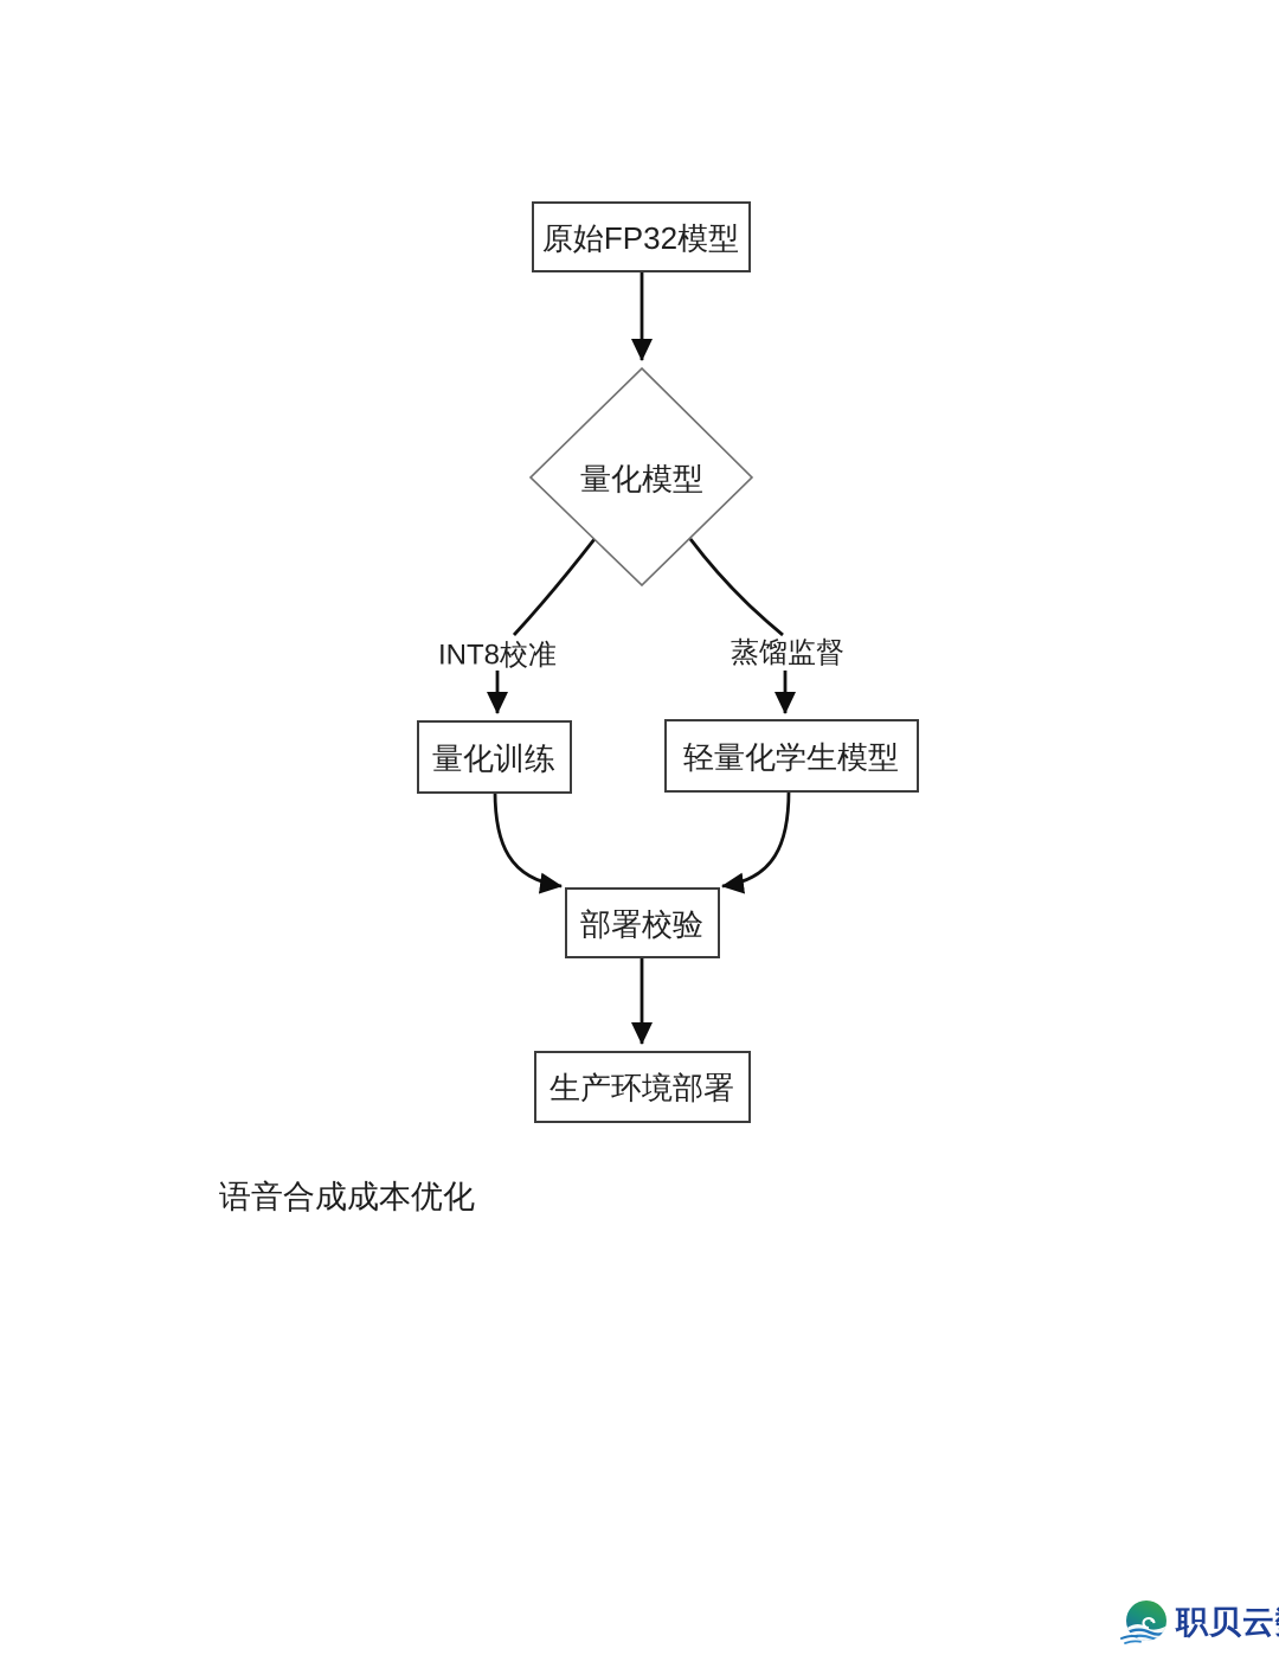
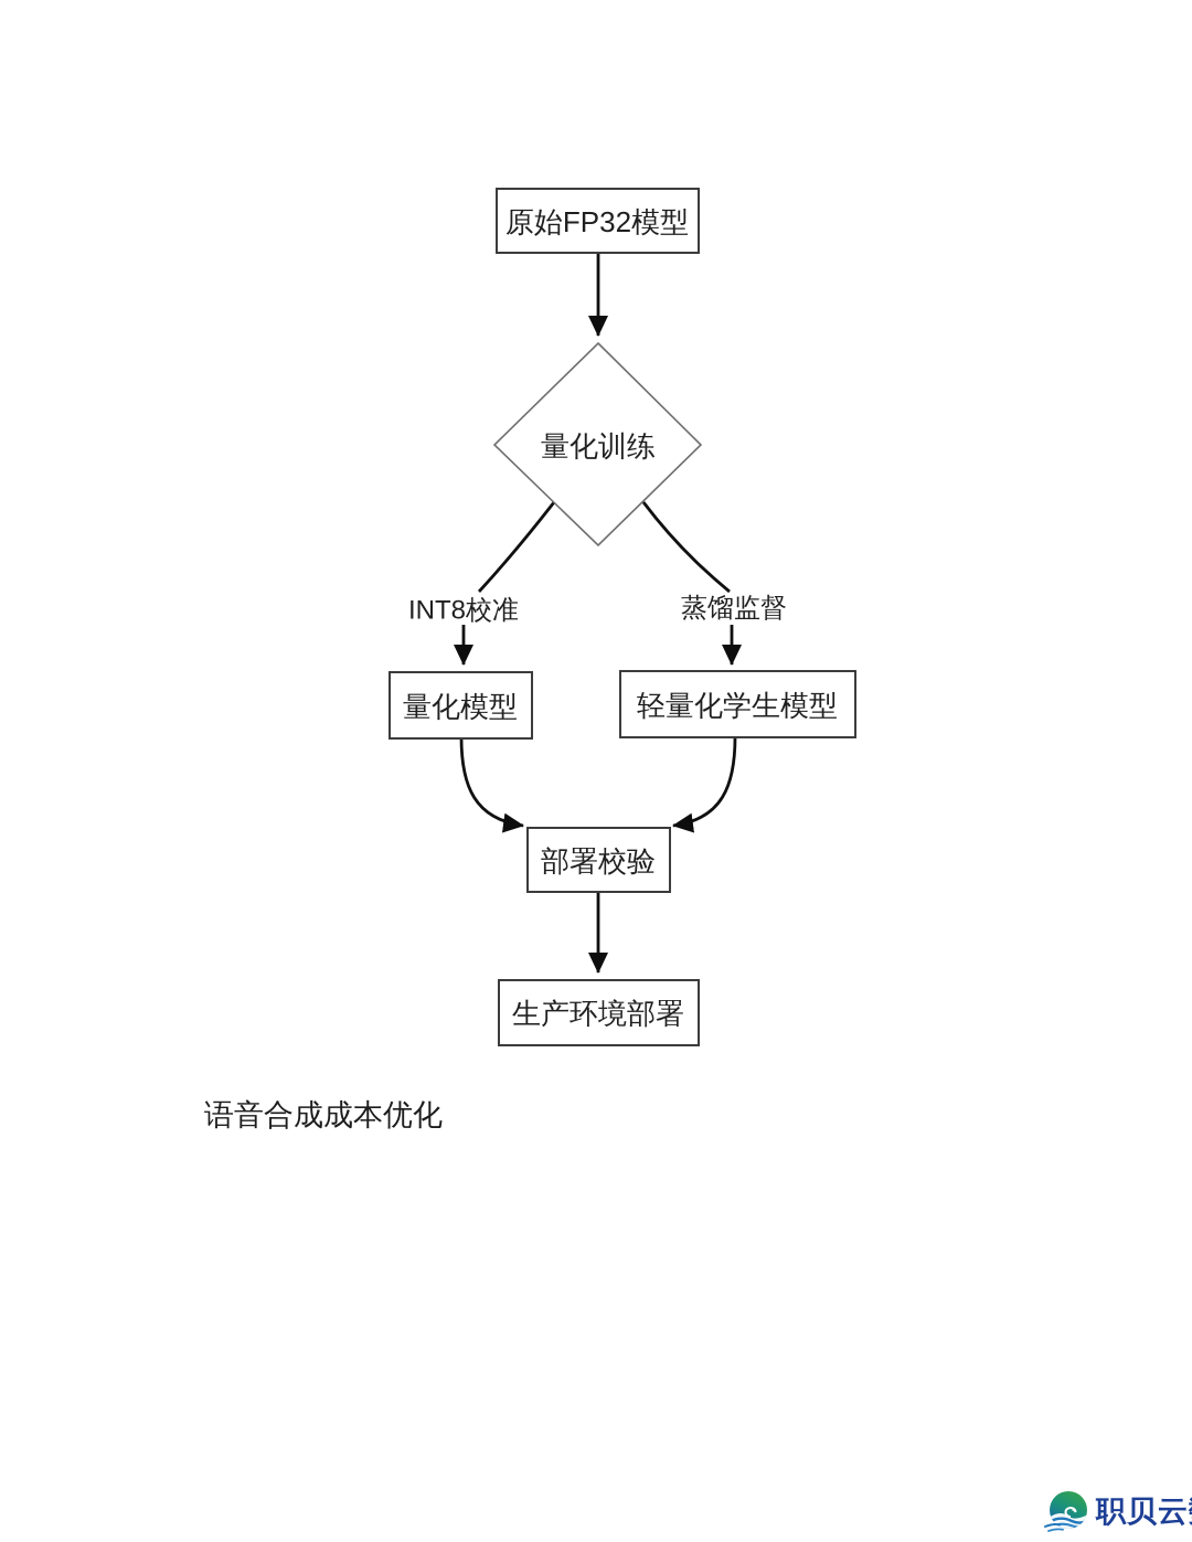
  原始FP32模型
- 量化模型
+ 量化训练
  INT8校准
  蒸馏监督
- 量化训练
+ 量化模型
  轻量化学生模型
  部署校验
  生产环境部署
  语音合成成本优化
  职贝云
